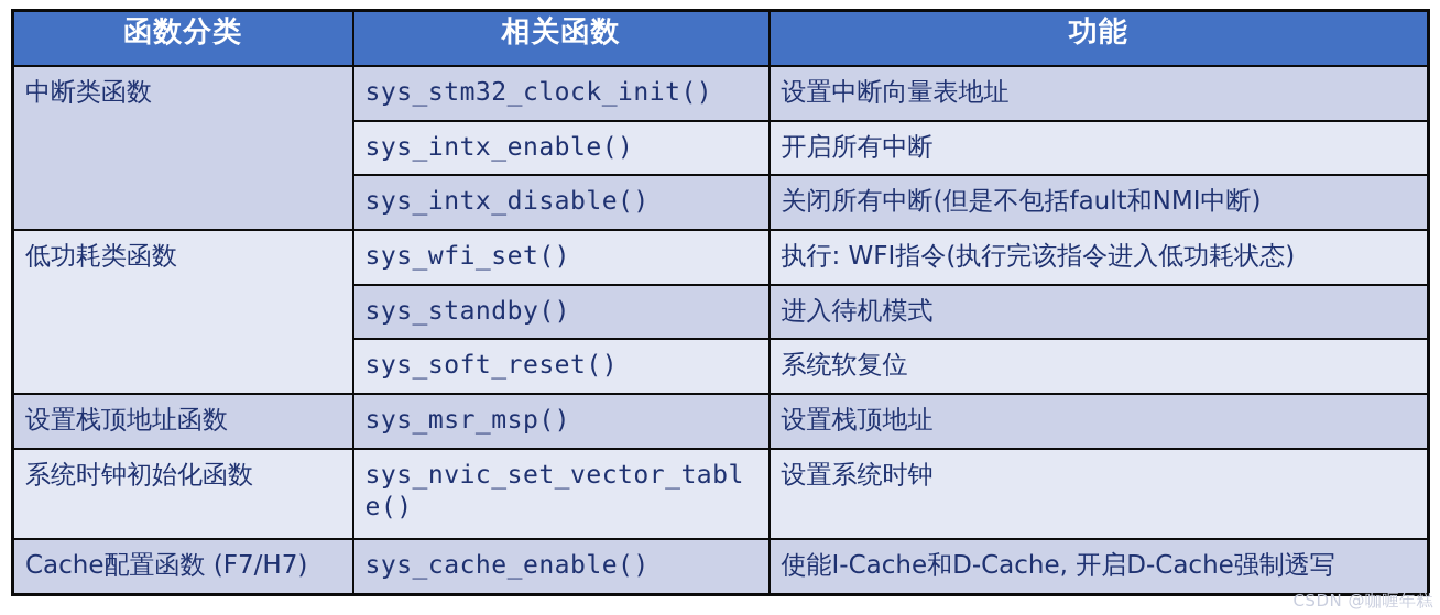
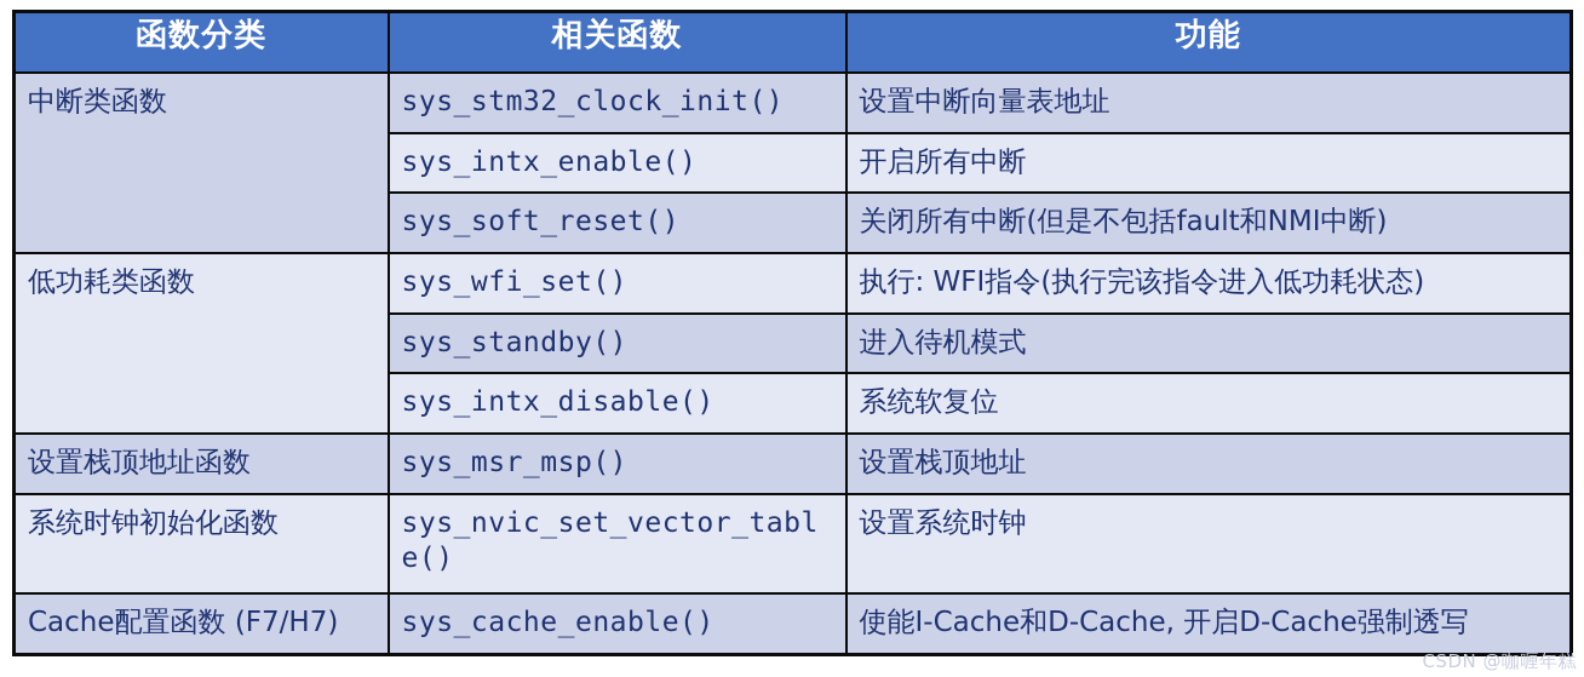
  函数分类	相关函数	功能
  中断类函数	sys_stm32_clock_init()	设置中断向量表地址
  sys_intx_enable()	开启所有中断
- sys_intx_disable()	关闭所有中断(但是不包括fault和NMI中断)
+ sys_soft_reset()	关闭所有中断(但是不包括fault和NMI中断)
  低功耗类函数	sys_wfi_set()	执行: WFI指令(执行完该指令进入低功耗状态)
  sys_standby()	进入待机模式
- sys_soft_reset()	系统软复位
+ sys_intx_disable()	系统软复位
  设置栈顶地址函数	sys_msr_msp()	设置栈顶地址
  系统时钟初始化函数	sys_nvic_set_vector_table()	设置系统时钟
  Cache配置函数 (F7/H7)	sys_cache_enable()	使能I-Cache和D-Cache, 开启D-Cache强制透写
  CSDN @咖喱年糕
